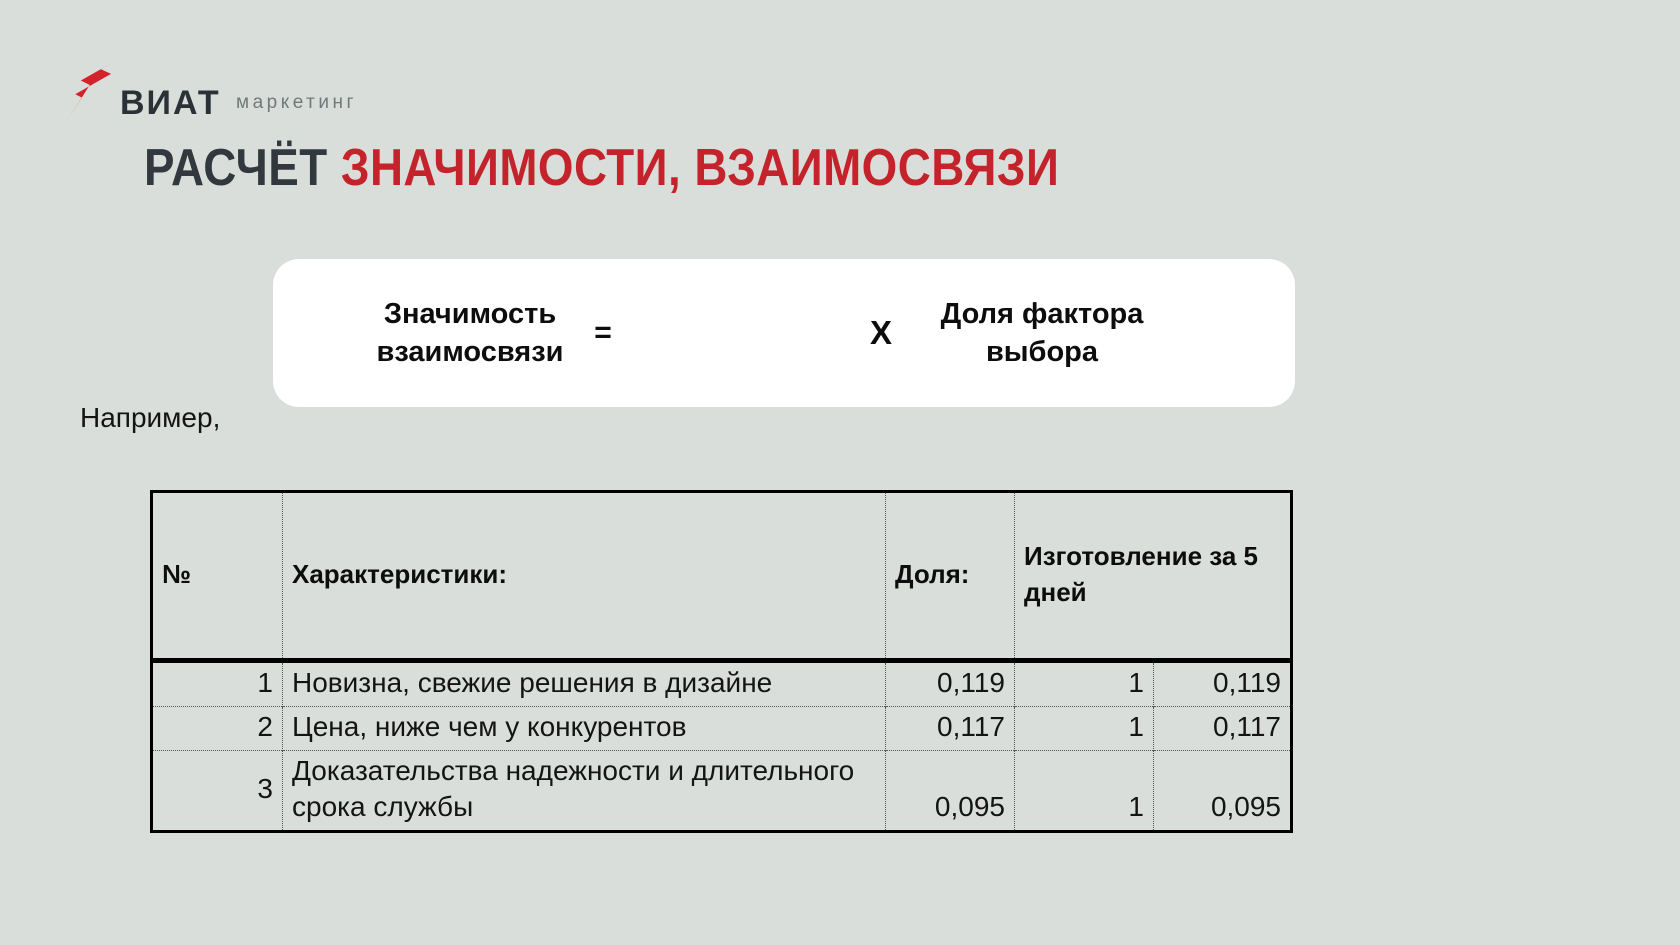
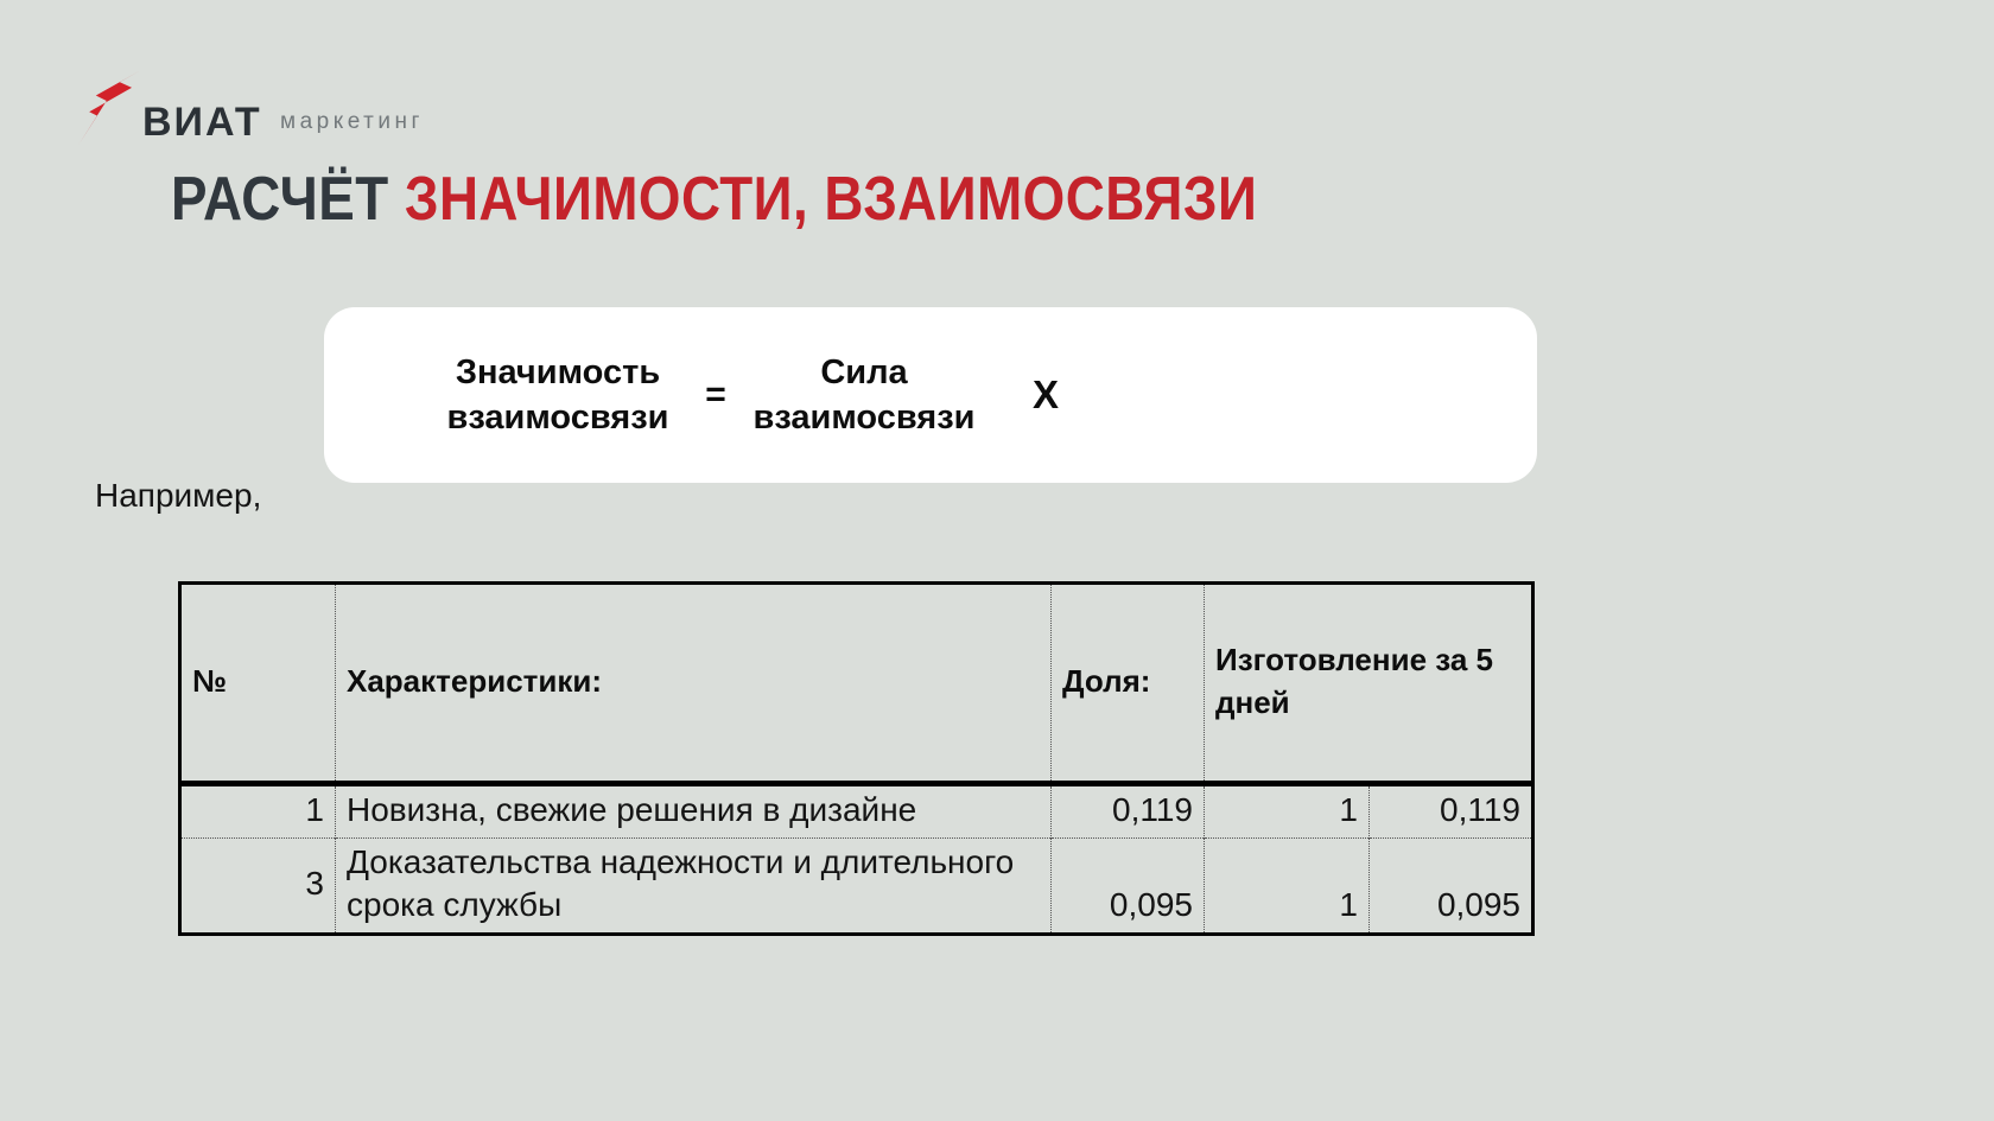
  ВИАТ
  маркетинг
  РАСЧЁТ ЗНАЧИМОСТИ, ВЗАИМОСВЯЗИ
  Значимость взаимосвязи
  =
+ Сила взаимосвязи
  X
- Доля фактора выбора
  Например,
  №	Характеристики:	Доля:	Изготовление за 5 дней
  1	Новизна, свежие решения в дизайне	0,119	1	0,119
- 2	Цена, ниже чем у конкурентов	0,117	1	0,117
  3	Доказательства надежности и длительного срока службы	0,095	1	0,095
